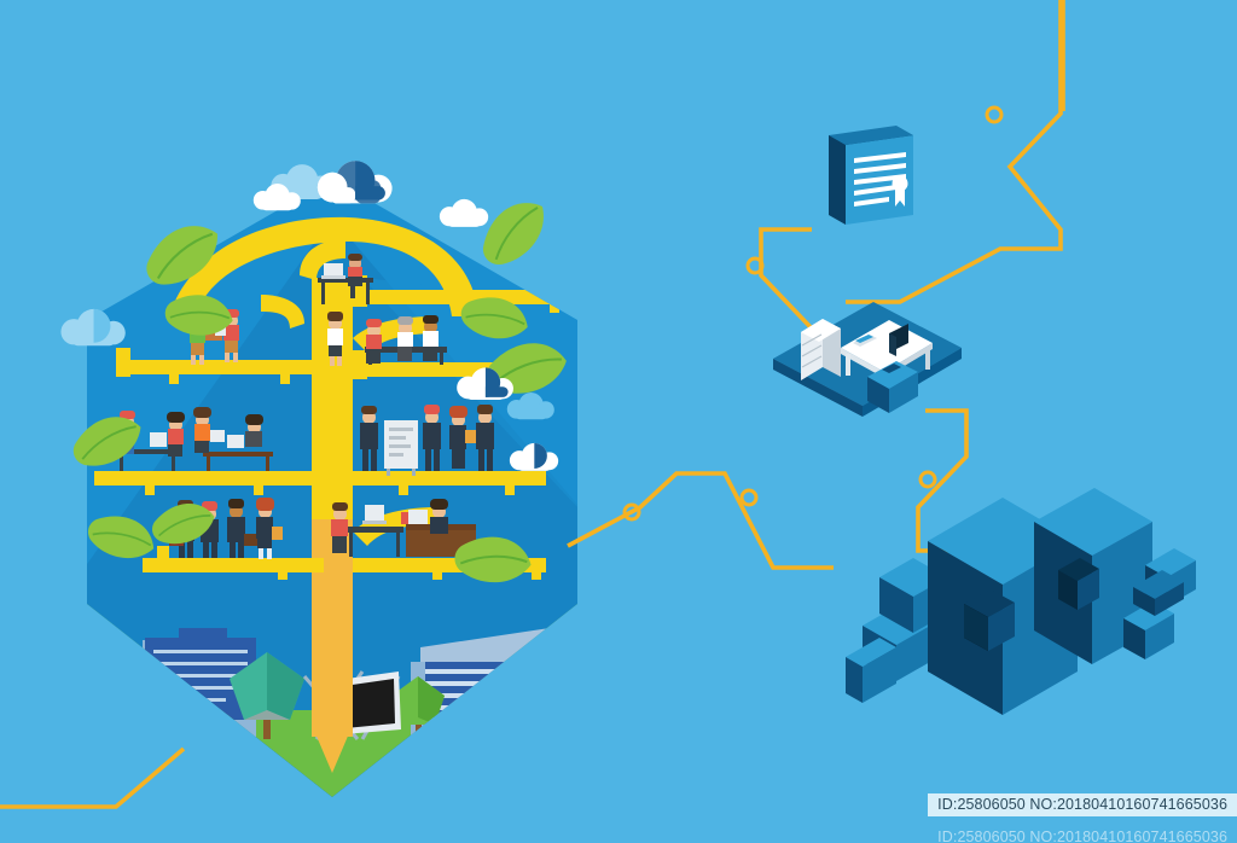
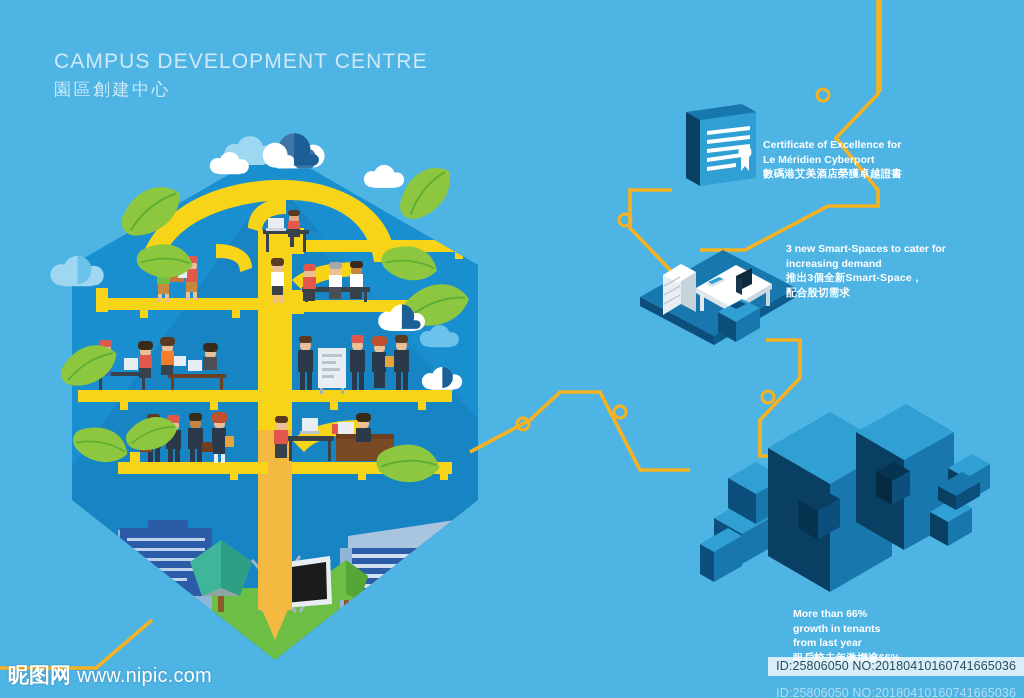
+ CAMPUS DEVELOPMENT CENTRE
+ 園區創建中心
+ Certificate of Excellence for
+ Le Méridien Cyberport
+ 數碼港艾美酒店榮獲卓越證書
+ 3 new Smart-Spaces to cater for
+ increasing demand
+ 推出3個全新Smart-Space，
+ 配合殷切需求
+ More than 66%
+ growth in tenants
+ from last year
+ 租戶較去年激增逾66%
+ 昵图网
+ www.nipic.com
  ID:25806050 NO:20180410160741665036
  ID:25806050 NO:20180410160741665036
